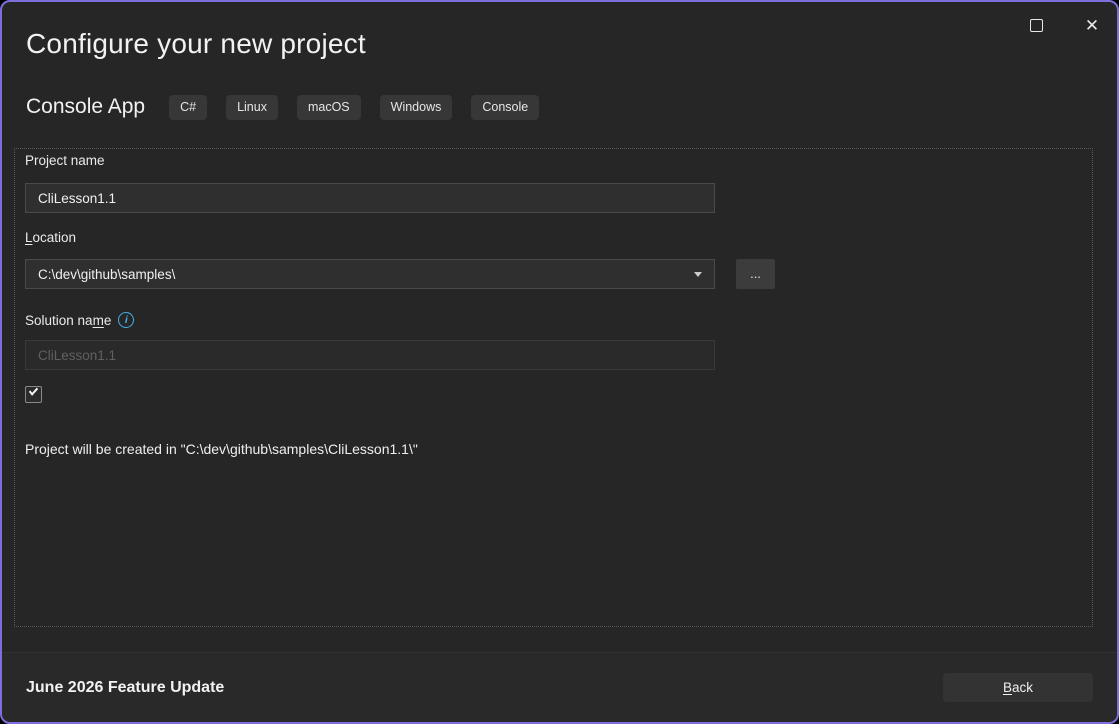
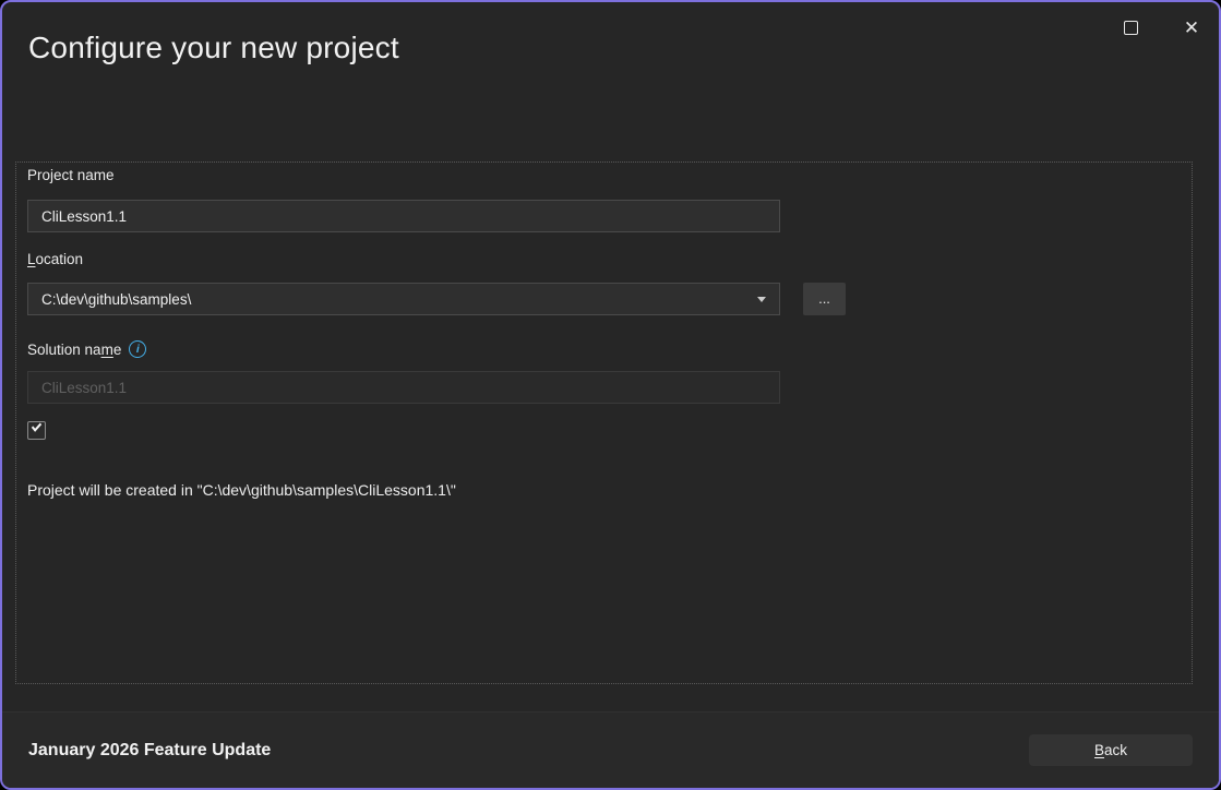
  ✕
  Configure your new project
- Console App
- C#
- Linux
- macOS
- Windows
- Console
  Project name
  CliLesson1.1
  Location
  C:\dev\github\samples\
  ...
  Solution name
  i
  CliLesson1.1
  Project will be created in "C:\dev\github\samples\CliLesson1.1\"
- June 2026 Feature Update
+ January 2026 Feature Update
  Back
